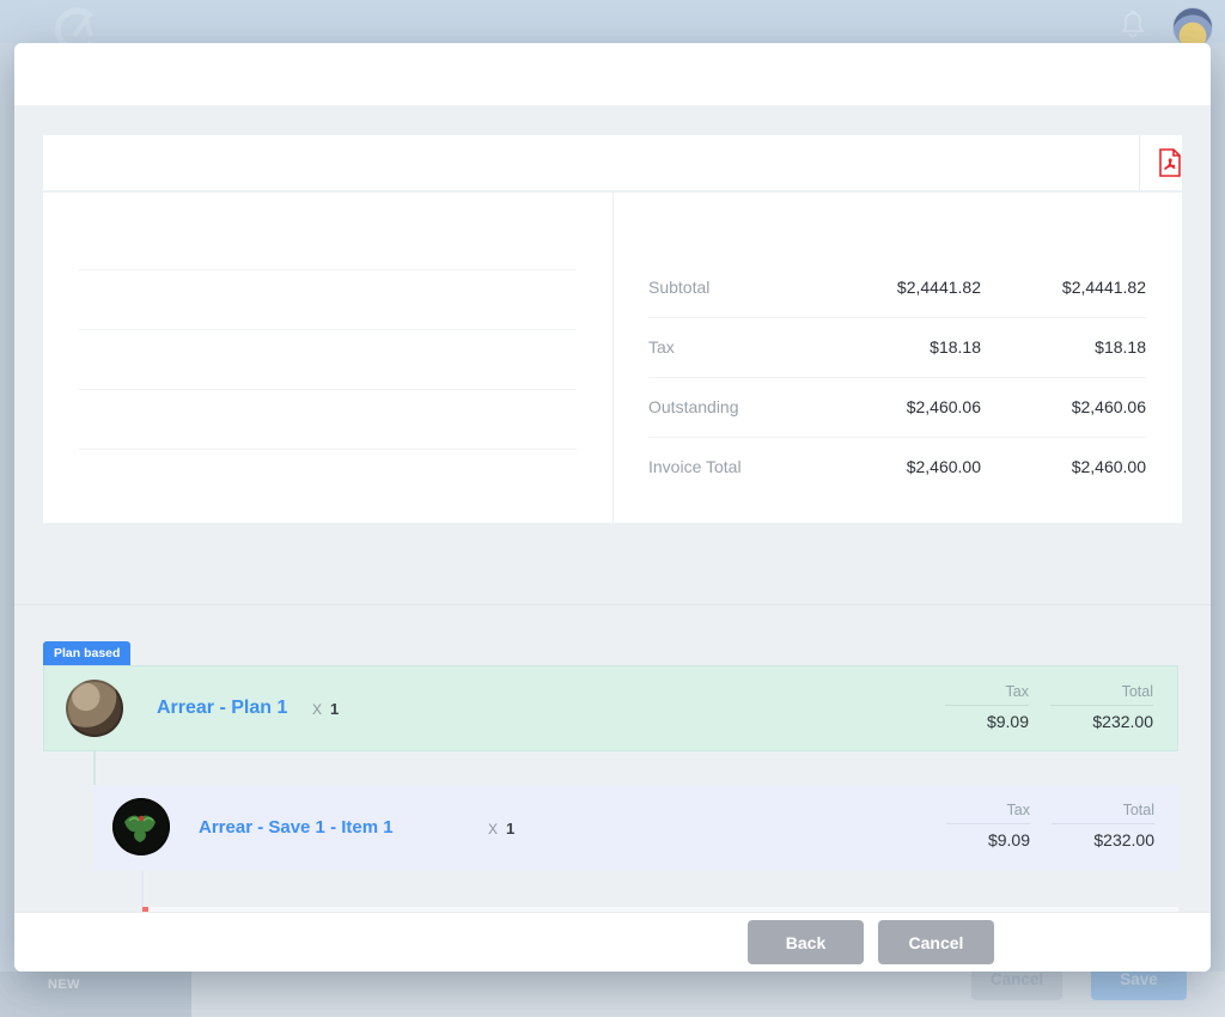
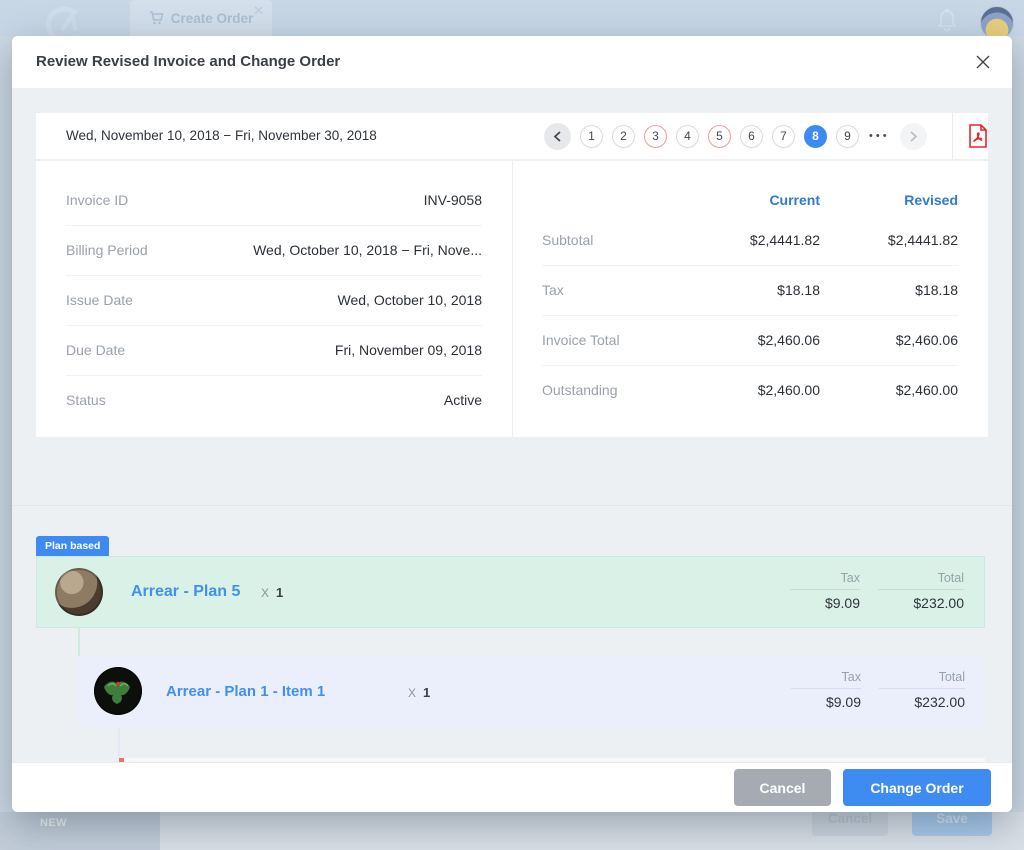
+ Create Order
+ ✕
  NEW
  Cancel
  Save
+ Review Revised Invoice and Change Order
+ Wed, November 10, 2018 − Fri, November 30, 2018
+ 1
+ 2
+ 3
+ 4
+ 5
+ 6
+ 7
+ 8
+ 9
+ •••
+ Invoice ID
+ INV-9058
+ Billing Period
+ Wed, October 10, 2018 − Fri, Nove...
+ Issue Date
+ Wed, October 10, 2018
+ Due Date
+ Fri, November 09, 2018
+ Status
+ Active
+ Current
+ Revised
  Subtotal
  $2,4441.82
  $2,4441.82
  Tax
  $18.18
  $18.18
- Outstanding
+ Invoice Total
  $2,460.06
  $2,460.06
- Invoice Total
+ Outstanding
  $2,460.00
  $2,460.00
  Plan based
- Arrear - Plan 1
+ Arrear - Plan 5
  X 1
  Tax
  $9.09
  Total
  $232.00
- Arrear - Save 1 - Item 1
+ Arrear - Plan 1 - Item 1
  X 1
  Tax
  $9.09
  Total
  $232.00
- Back
  Cancel
+ Change Order
